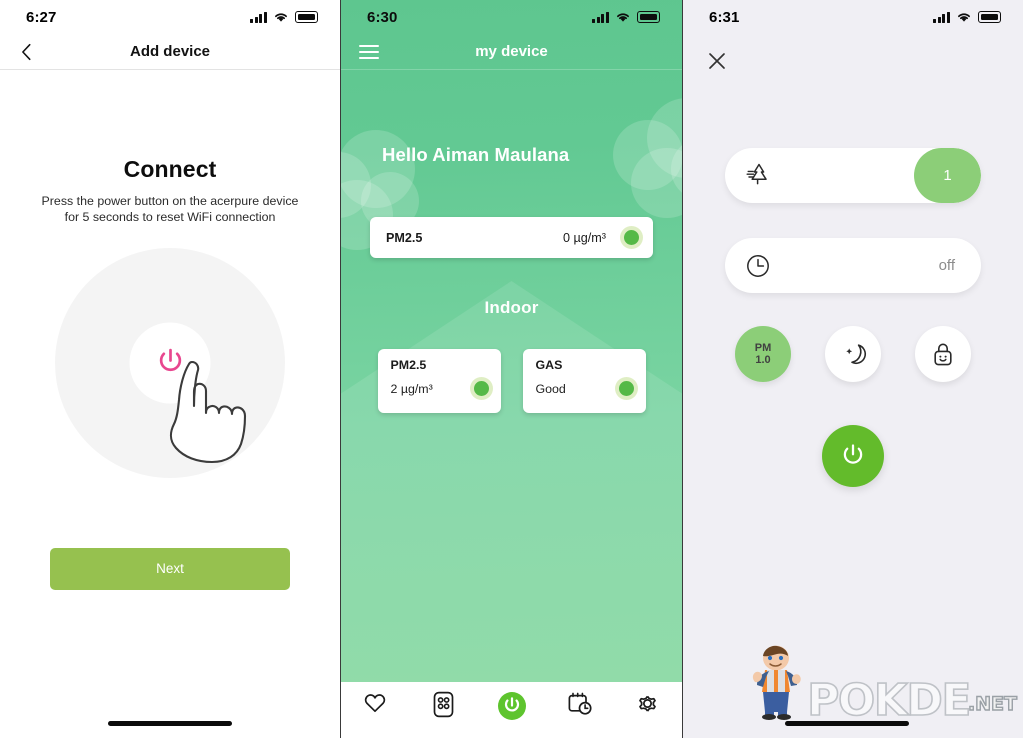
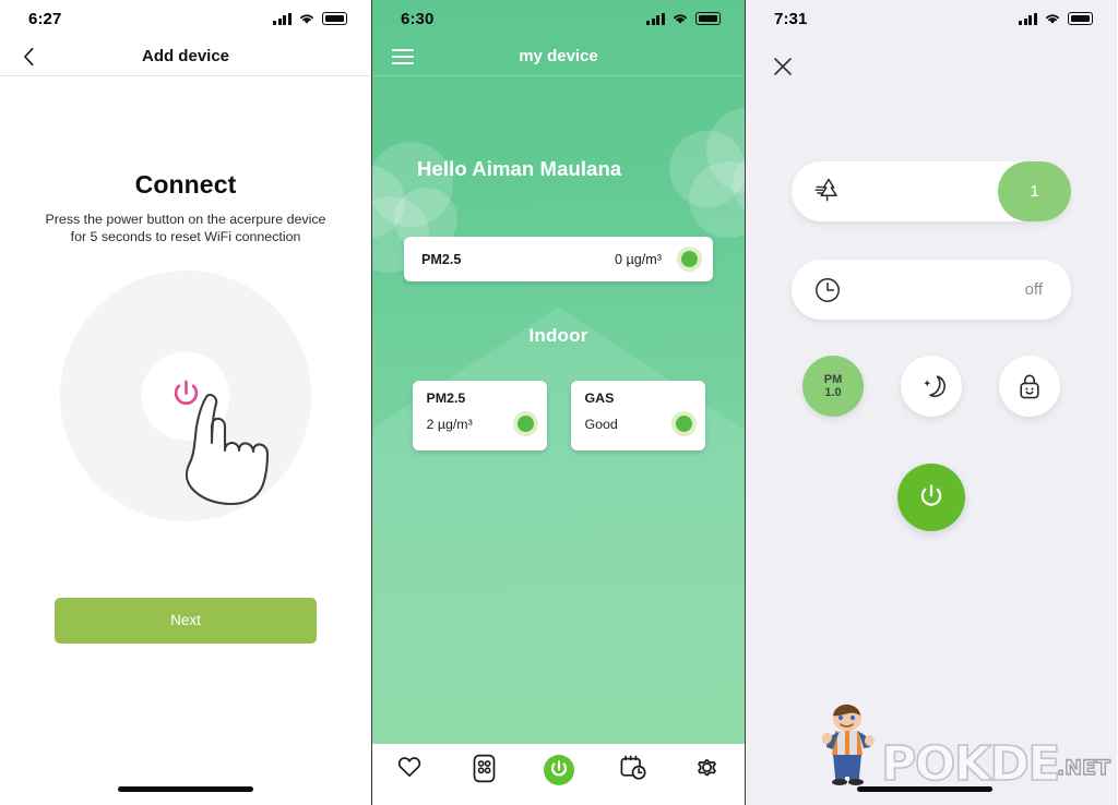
  6:27
  Add device
  Connect
  Press the power button on the acerpure device for 5 seconds to reset WiFi connection
  Next
  6:30
  my device
  Hello Aiman Maulana
  PM2.5
  0 µg/m³
  Indoor
  PM2.5
  2 µg/m³
  GAS
  Good
- 6:31
+ 7:31
  1
  off
  PM
  1.0
  POKDE
  .NET
